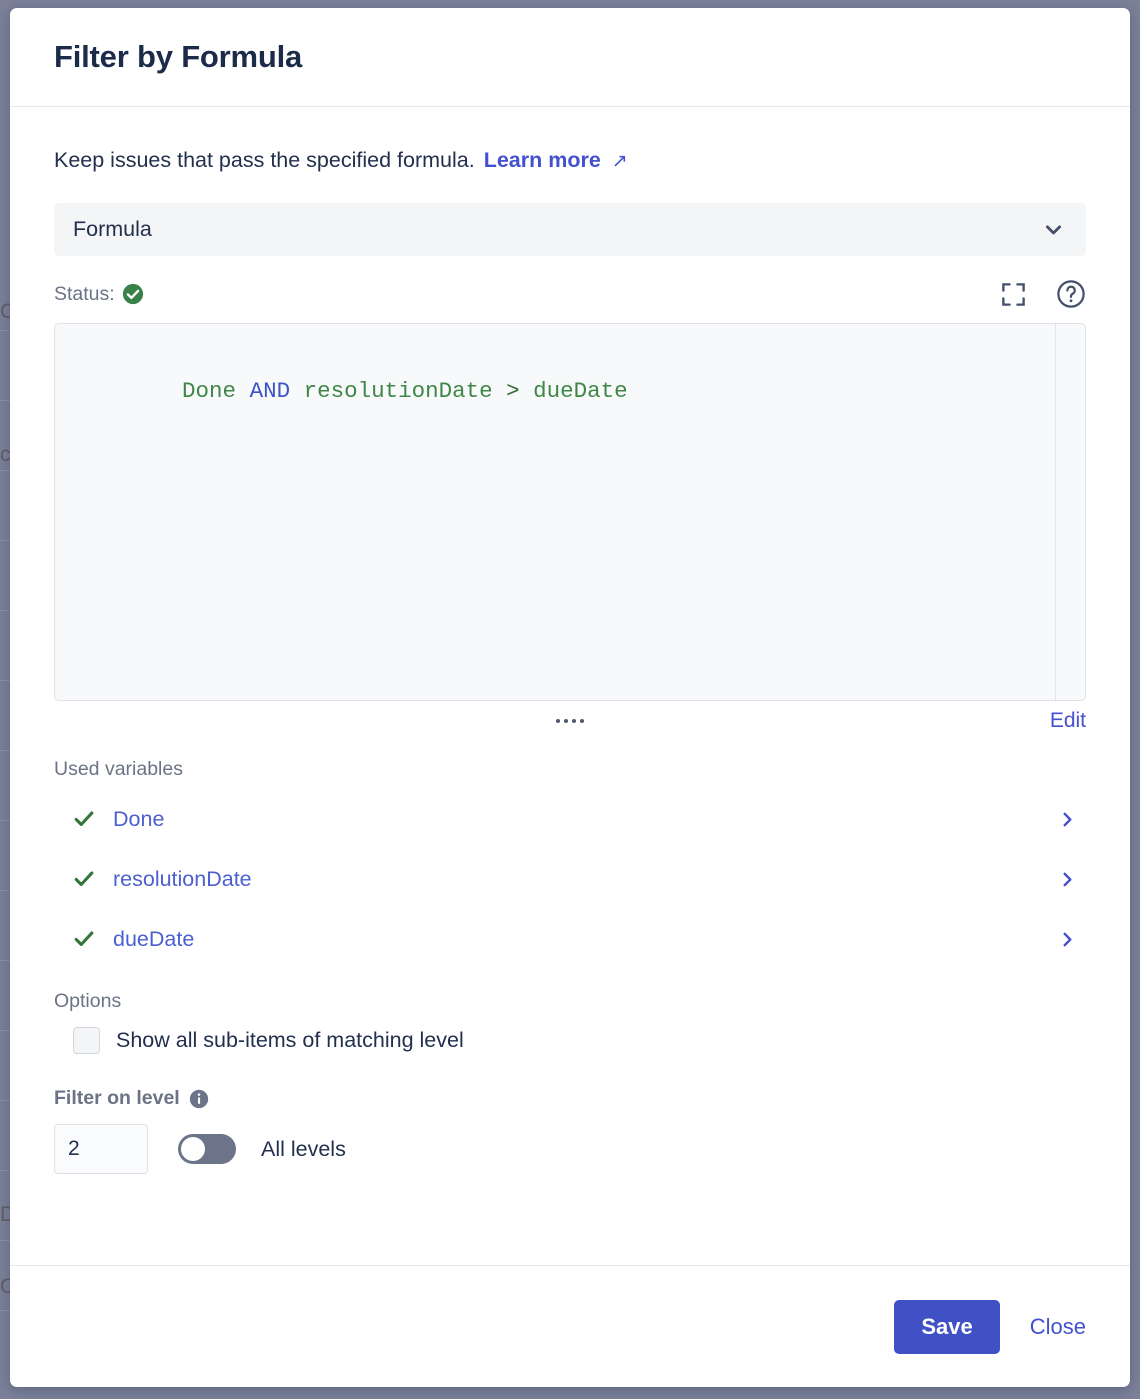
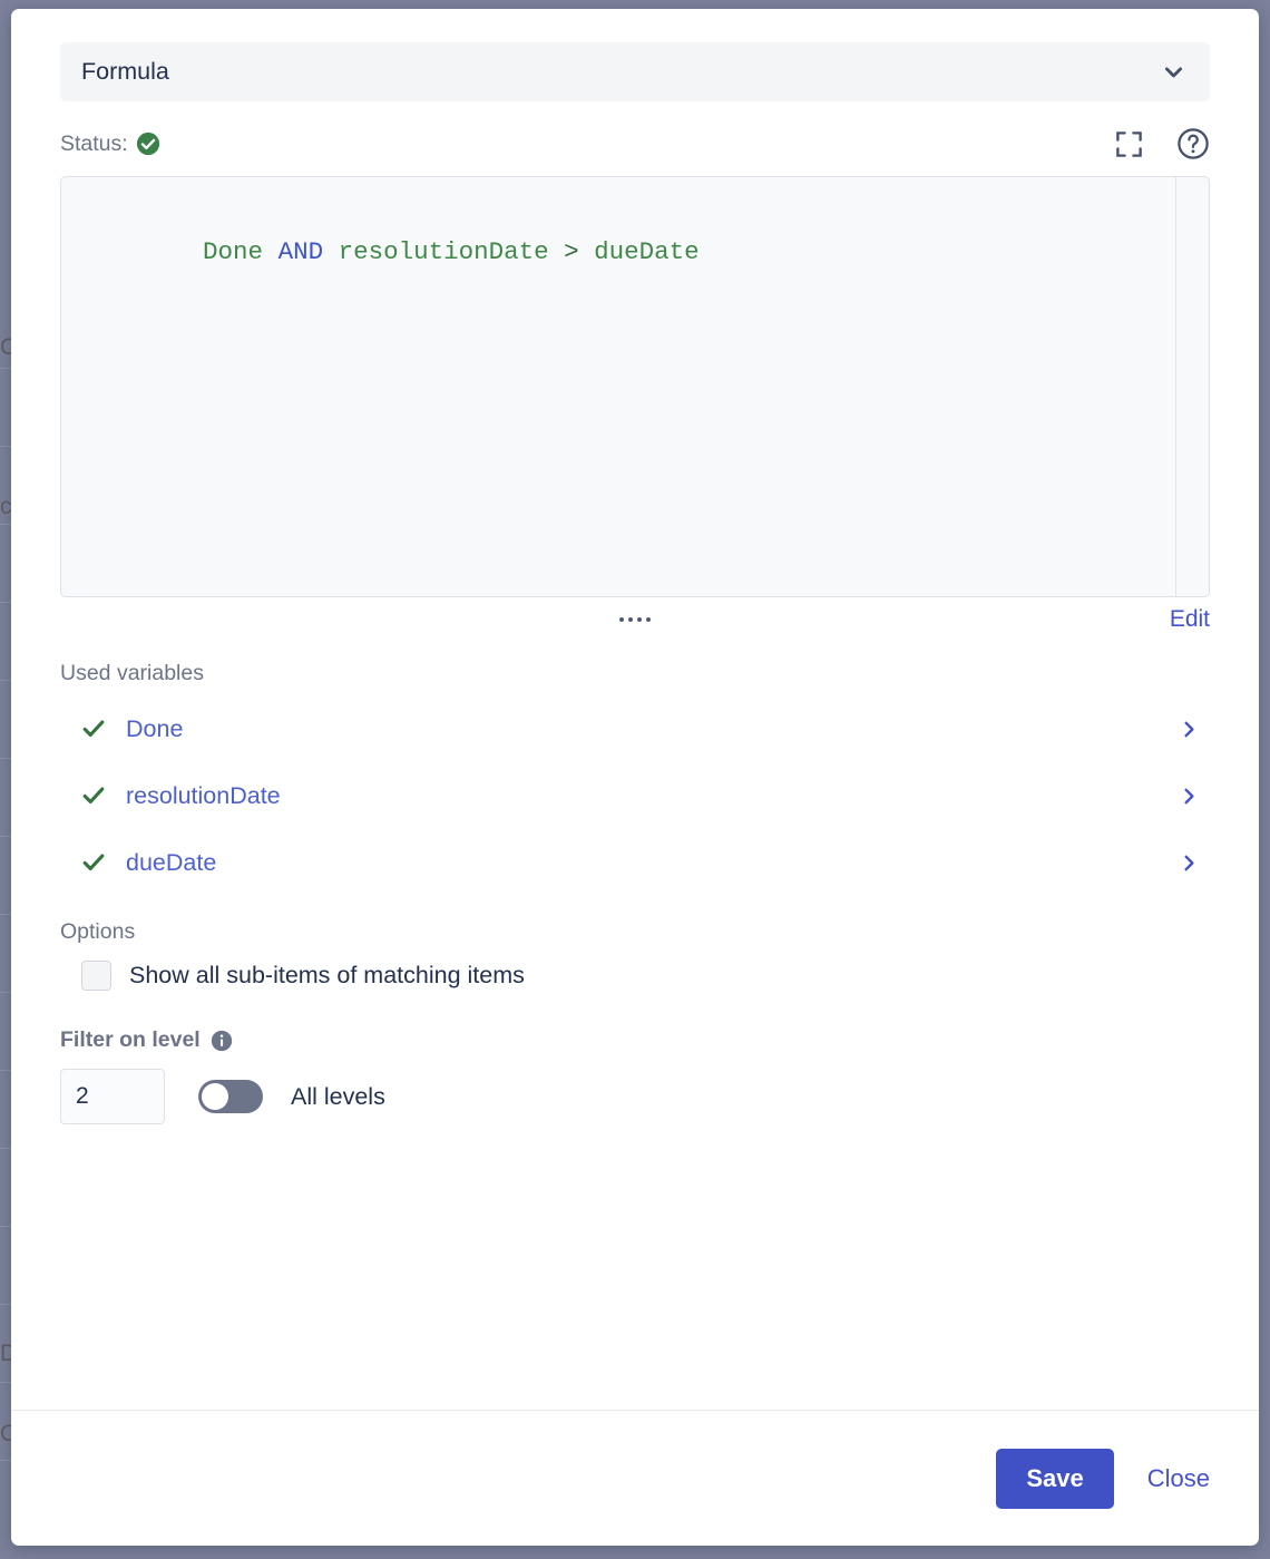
  C
  c
  D
  O
- Filter by Formula
- Keep issues that pass the specified formula.
- Learn more
- ↗
  Formula
  Status:
  Done AND resolutionDate > dueDate
  Edit
  Used variables
  Done
  resolutionDate
  dueDate
  Options
- Show all sub-items of matching level
+ Show all sub-items of matching items
  Filter on level
  2
  All levels
  Save
  Close
